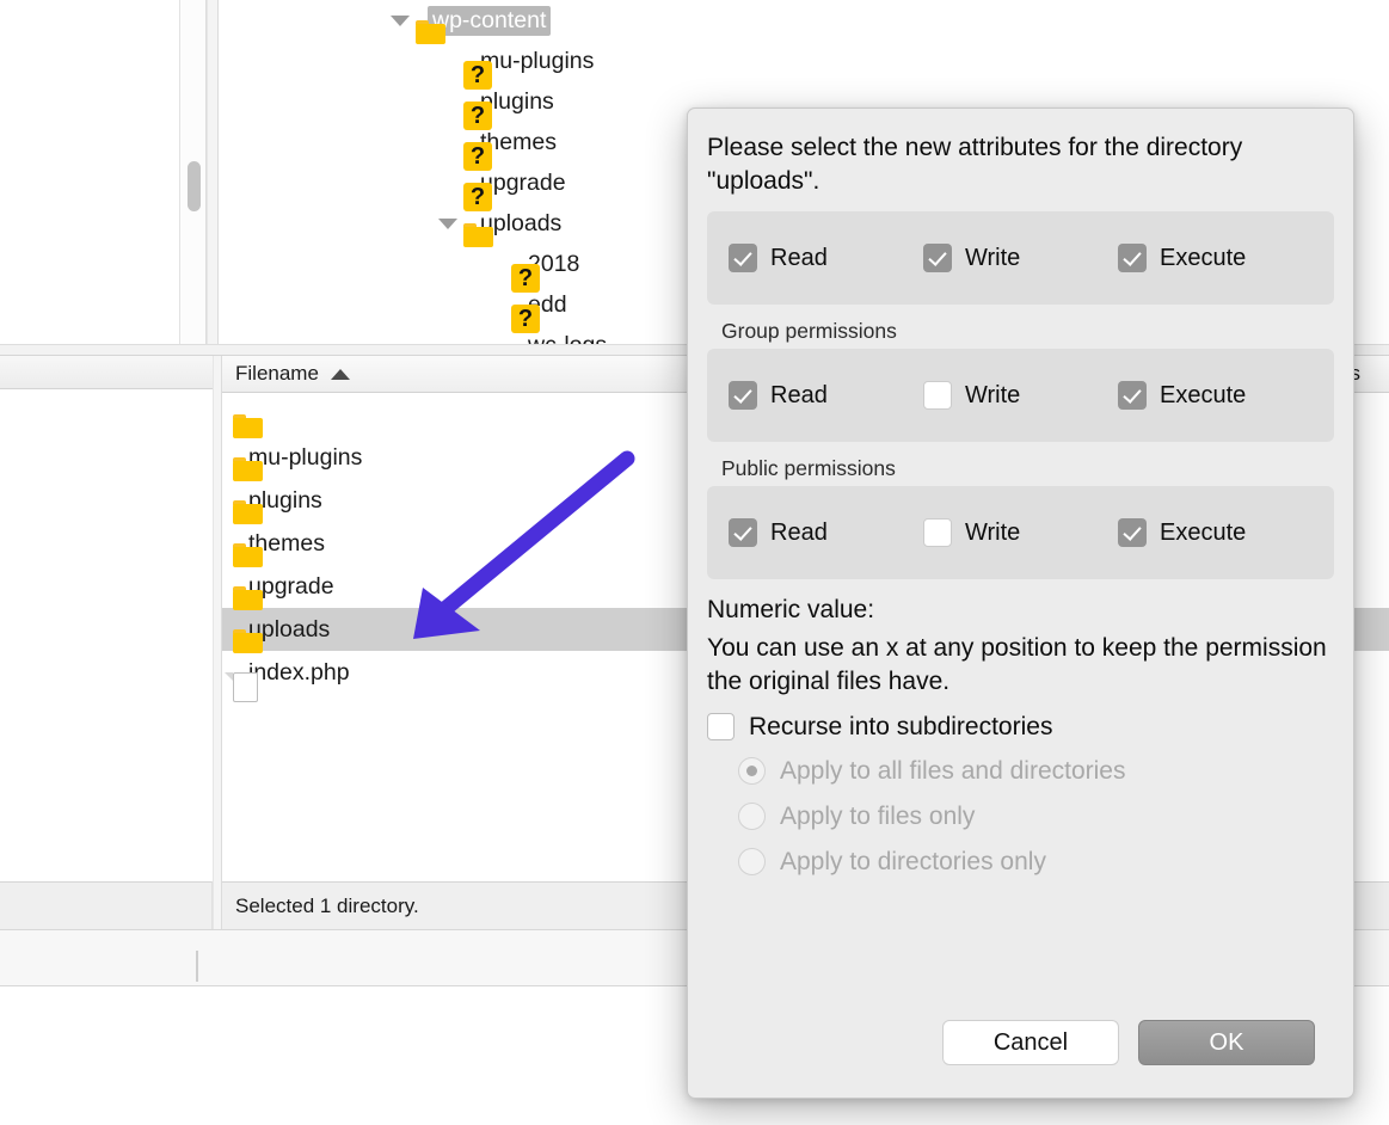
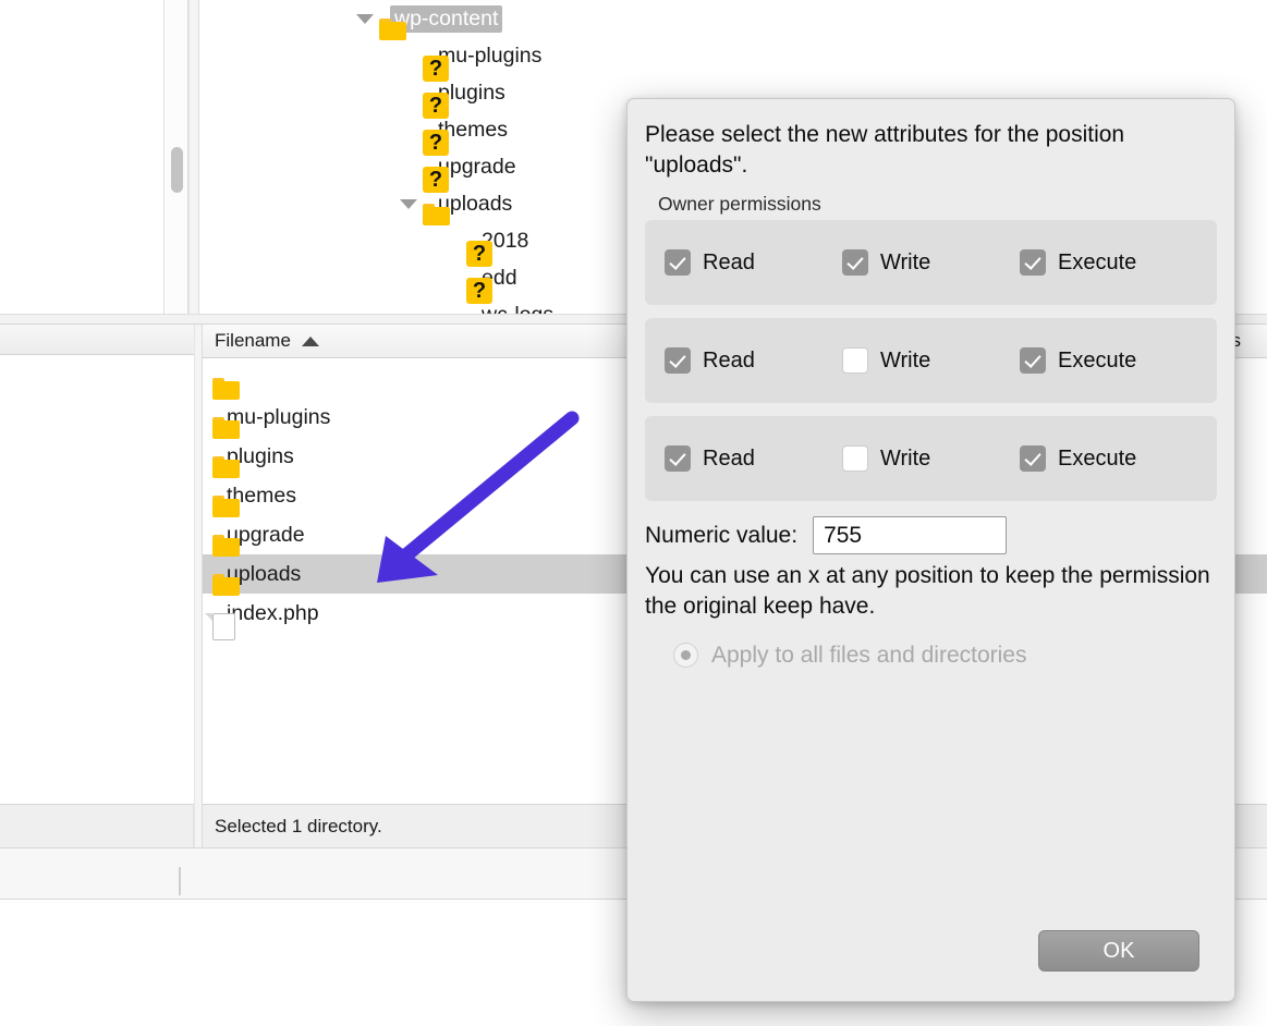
  wp-content
  ?
  u-plugins
  ?
  lugins
  ?
  hemes
  ?
  pgrade
  uploads
  ?
  018
  ?
  Filename
  ..
  mu-plugins
  plugins
  themes
  upgrade
  uploads
  ndex.php
  Selected 1 directory.
- Please select the new attributes for the directory "uploads".
+ Please select the new attributes for the position "uploads".
+ Owner permissions
  Read
  Write
  Execute
- Group permissions
  Read
  Write
  Execute
- Public permissions
  Read
  Write
  Execute
  Numeric value:
+ 755
- You can use an x at any position to keep the permission the original files have.
+ You can use an x at any position to keep the permission the original keep have.
- Recurse into subdirectories
  Apply to all files and directories
- Apply to files only
- Apply to directories only
- Cancel
  OK
